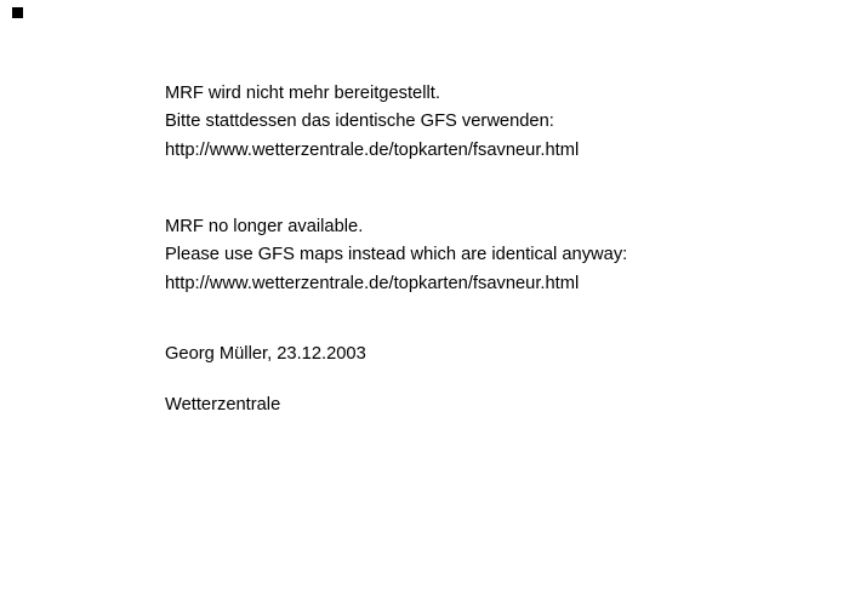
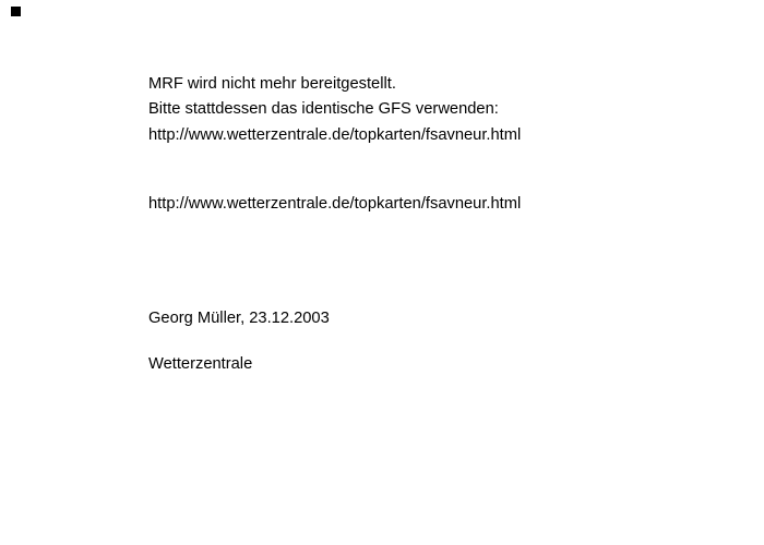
  MRF wird nicht mehr bereitgestellt.
  Bitte stattdessen das identische GFS verwenden:
  http://www.wetterzentrale.de/topkarten/fsavneur.html
- MRF no longer available.
- Please use GFS maps instead which are identical anyway:
  http://www.wetterzentrale.de/topkarten/fsavneur.html
  Georg Müller, 23.12.2003
  Wetterzentrale
